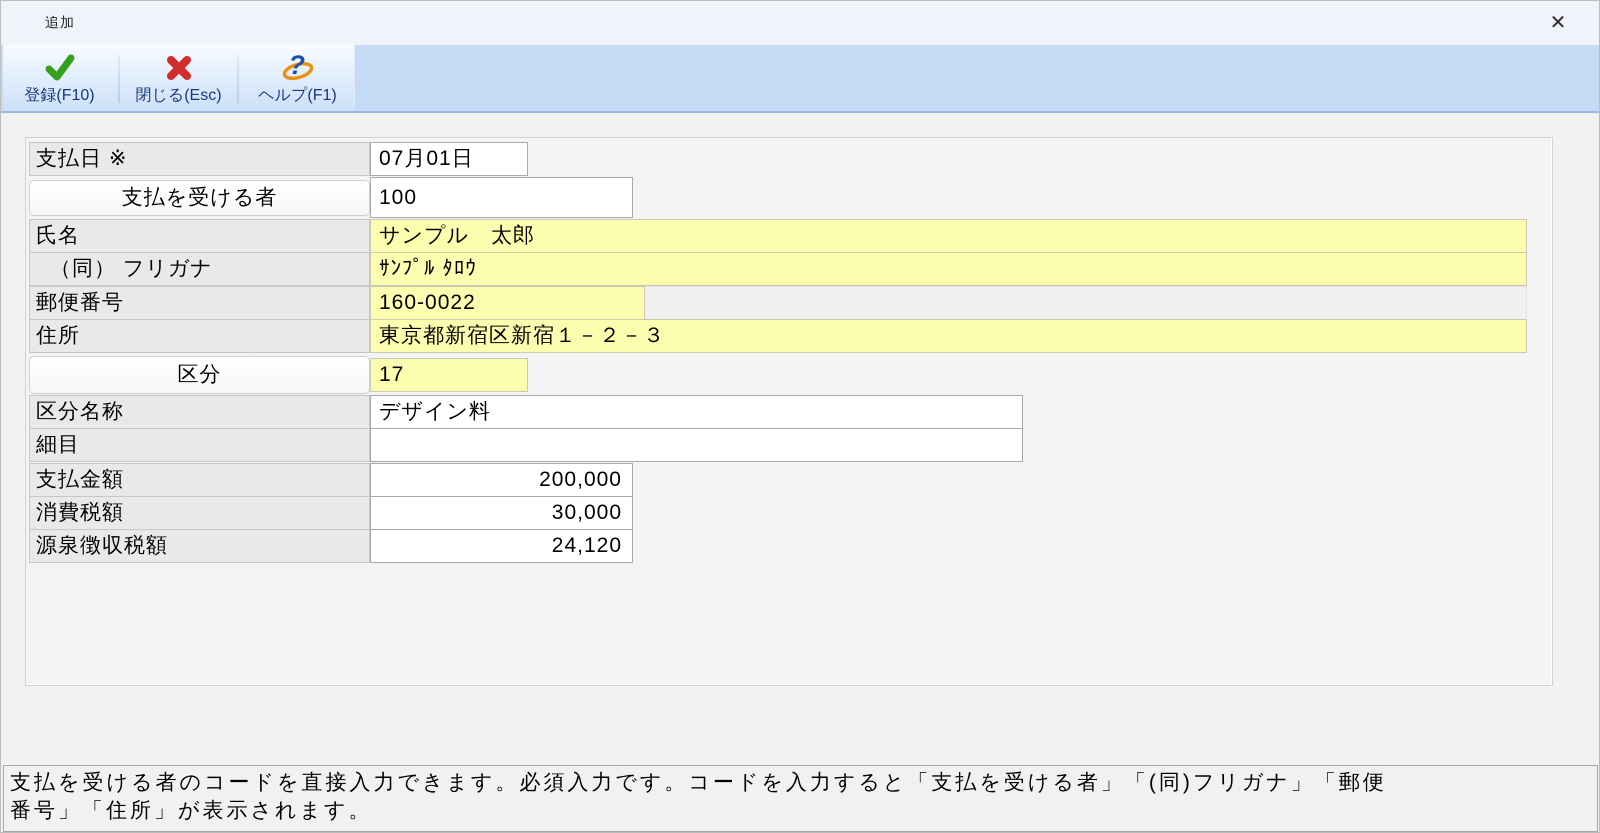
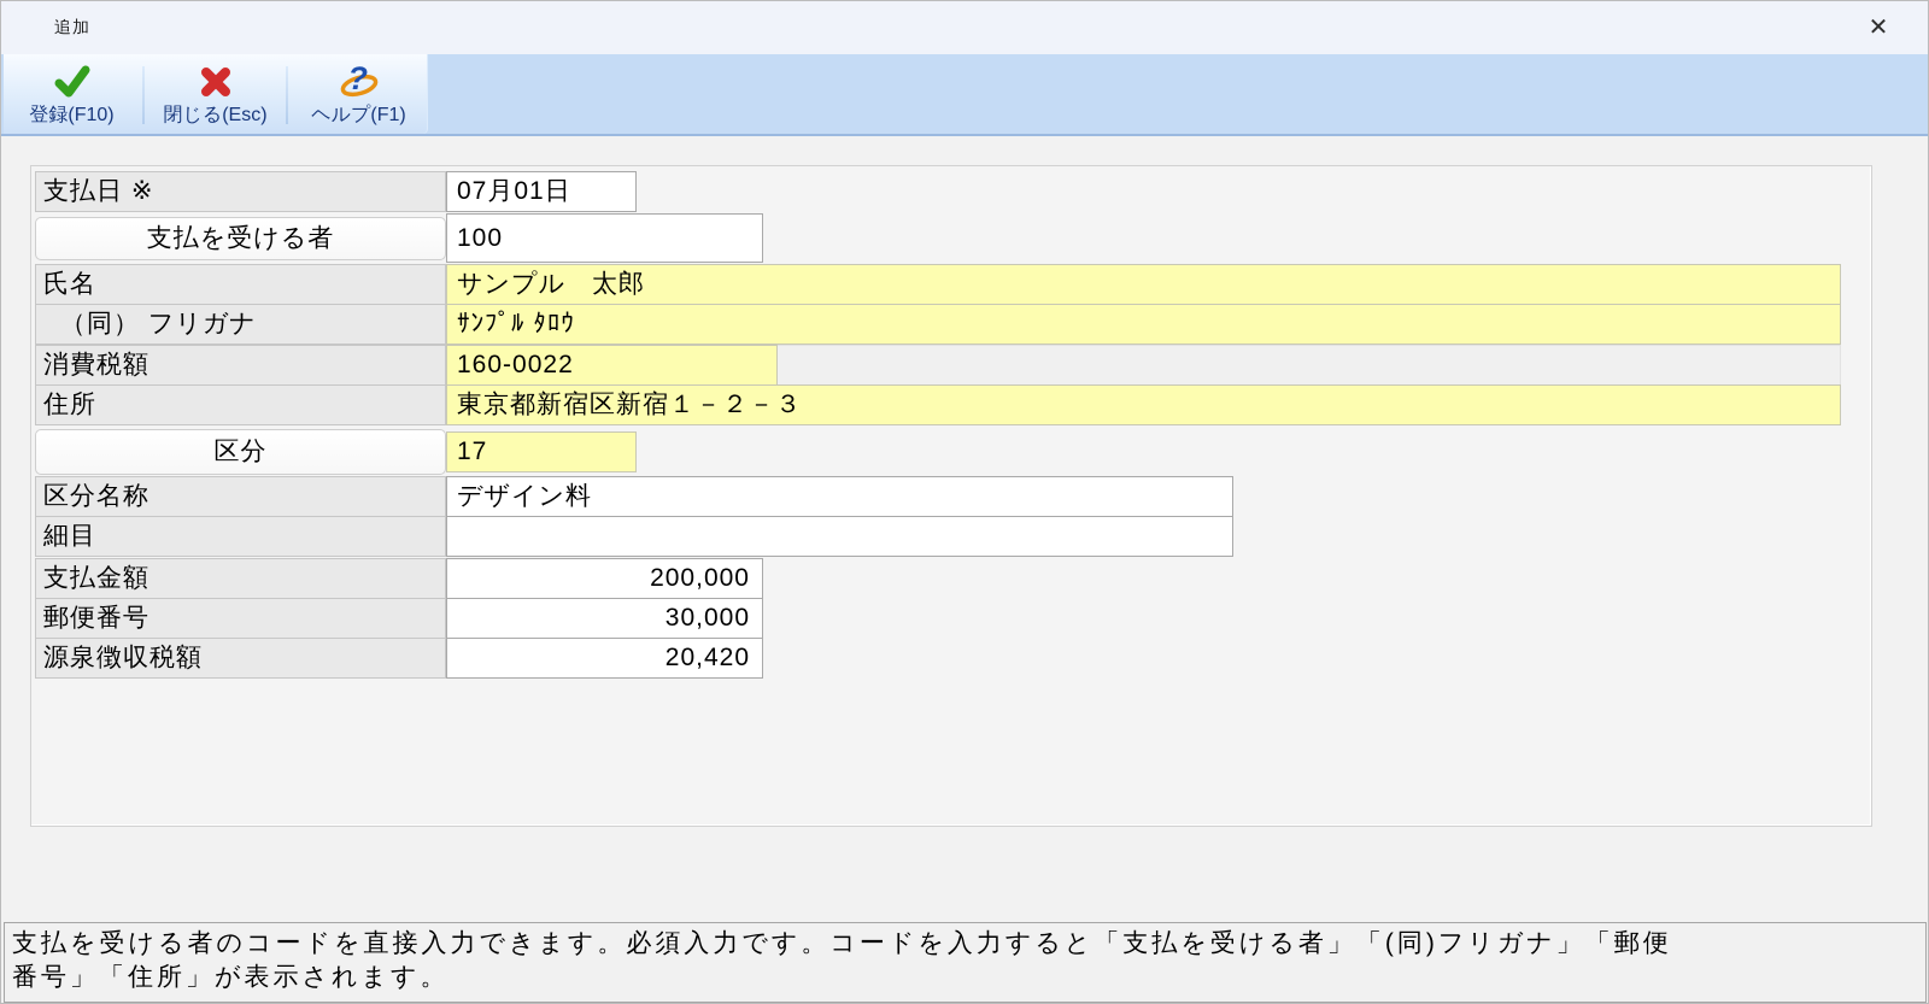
  追加
  ✕
  登録(F10)
  閉じる(Esc)
  ?
  ヘルプ(F1)
  支払日 ※
  07月01日
  支払を受ける者
  100
  氏名
  サンプル 太郎
  （同） フリガナ
  ｻﾝﾌﾟﾙ ﾀﾛｳ
- 郵便番号
+ 消費税額
  160-0022
  住所
  東京都新宿区新宿１－２－３
  区分
  17
  区分名称
  デザイン料
  細目
  支払金額
  200,000
- 消費税額
+ 郵便番号
  30,000
  源泉徴収税額
- 24,120
+ 20,420
  支払を受ける者のコードを直接入力できます。必須入力です。コードを入力すると「支払を受ける者」「(同)フリガナ」「郵便
  番号」「住所」が表示されます。
